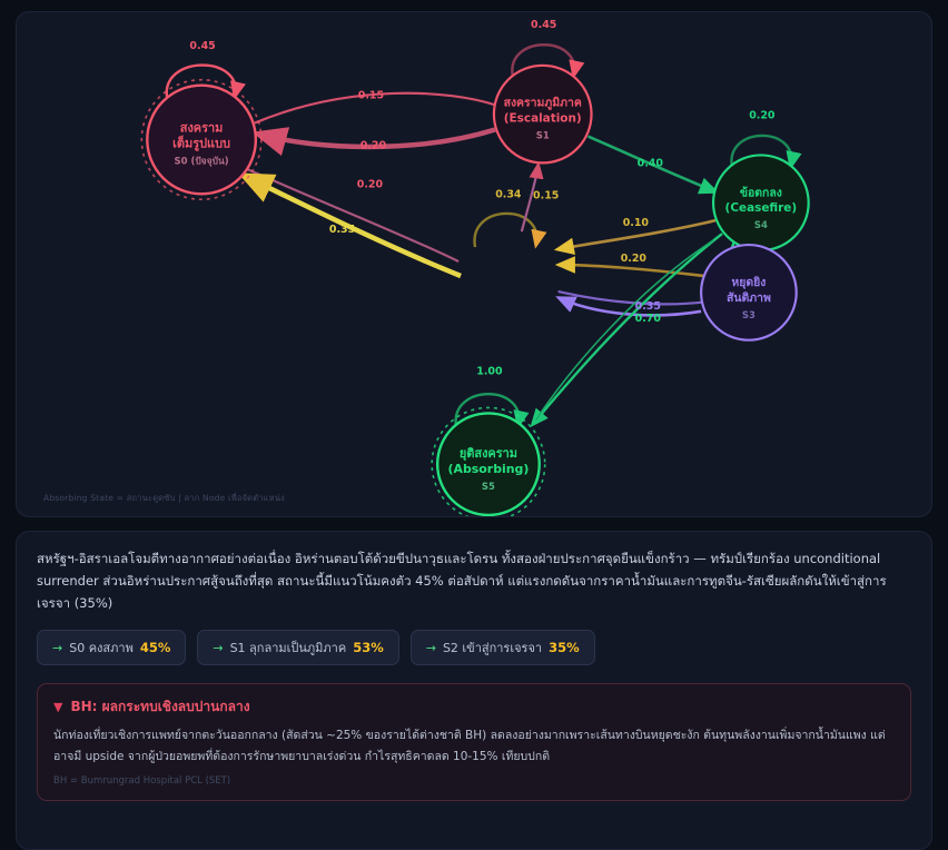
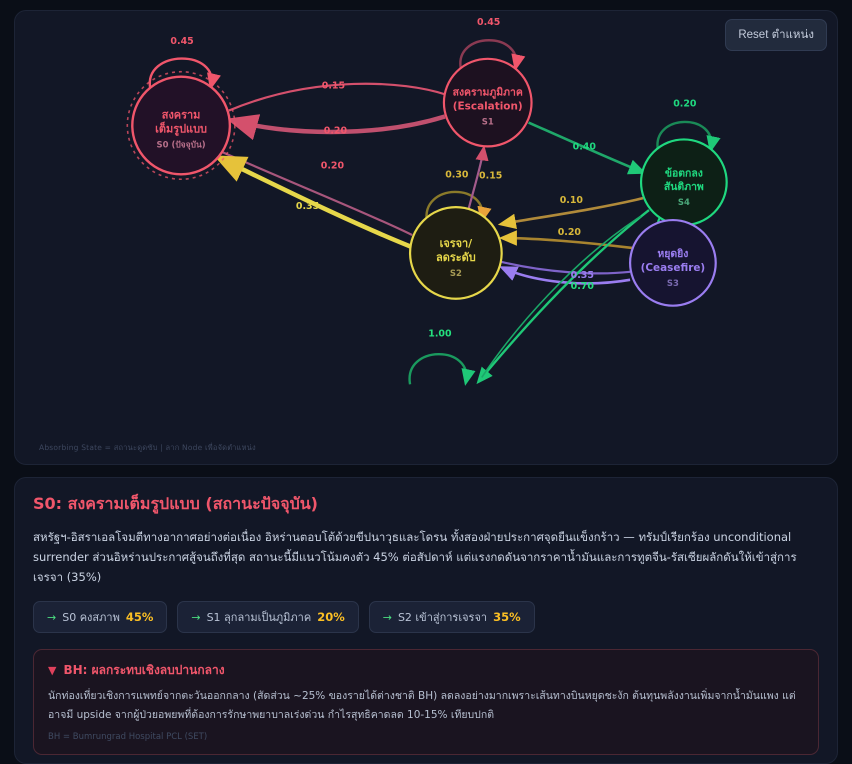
+ Reset ตำแหน่ง
  สงคราม
  เต็มรูปแบบ
  S0 (ปัจจุบัน)
  สงครามภูมิภาค
  (Escalation)
  S1
+ เจรจา/
+ ลดระดับ
+ S2
  ข้อตกลง
- (Ceasefire)
+ สันติภาพ
  S4
  หยุดยิง
- สันติภาพ
+ (Ceasefire)
  S3
- ยุติสงคราม
- (Absorbing)
- S5
  0.45
  0.45
- 0.34
+ 0.30
  0.20
  1.00
  0.15
  0.20
  0.20
  0.35
  0.40
  0.15
  0.10
  0.20
  0.35
  0.70
  Absorbing State = สถานะดูดซับ | ลาก Node เพื่อจัดตำแหน่ง
+ S0: สงครามเต็มรูปแบบ (สถานะปัจจุบัน)
  สหรัฐฯ-อิสราเอลโจมตีทางอากาศอย่างต่อเนื่อง อิหร่านตอบโต้ด้วยขีปนาวุธและโดรน ทั้งสองฝ่ายประกาศจุดยืนแข็งกร้าว — ทรัมป์เรียกร้อง unconditional surrender ส่วนอิหร่านประกาศสู้จนถึงที่สุด สถานะนี้มีแนวโน้มคงตัว 45% ต่อสัปดาห์ แต่แรงกดดันจากราคาน้ำมันและการทูตจีน-รัสเซียผลักดันให้เข้าสู่การเจรจา (35%)
  →
  S0 คงสภาพ
  45%
  →
  S1 ลุกลามเป็นภูมิภาค
- 53%
+ 20%
  →
  S2 เข้าสู่การเจรจา
  35%
  ▼
  BH: ผลกระทบเชิงลบปานกลาง
  นักท่องเที่ยวเชิงการแพทย์จากตะวันออกกลาง (สัดส่วน ~25% ของรายได้ต่างชาติ BH) ลดลงอย่างมากเพราะเส้นทางบินหยุดชะงัก ต้นทุนพลังงานเพิ่มจากน้ำมันแพง แต่อาจมี upside จากผู้ป่วยอพยพที่ต้องการรักษาพยาบาลเร่งด่วน กำไรสุทธิคาดลด 10-15% เทียบปกติ
  BH = Bumrungrad Hospital PCL (SET)
